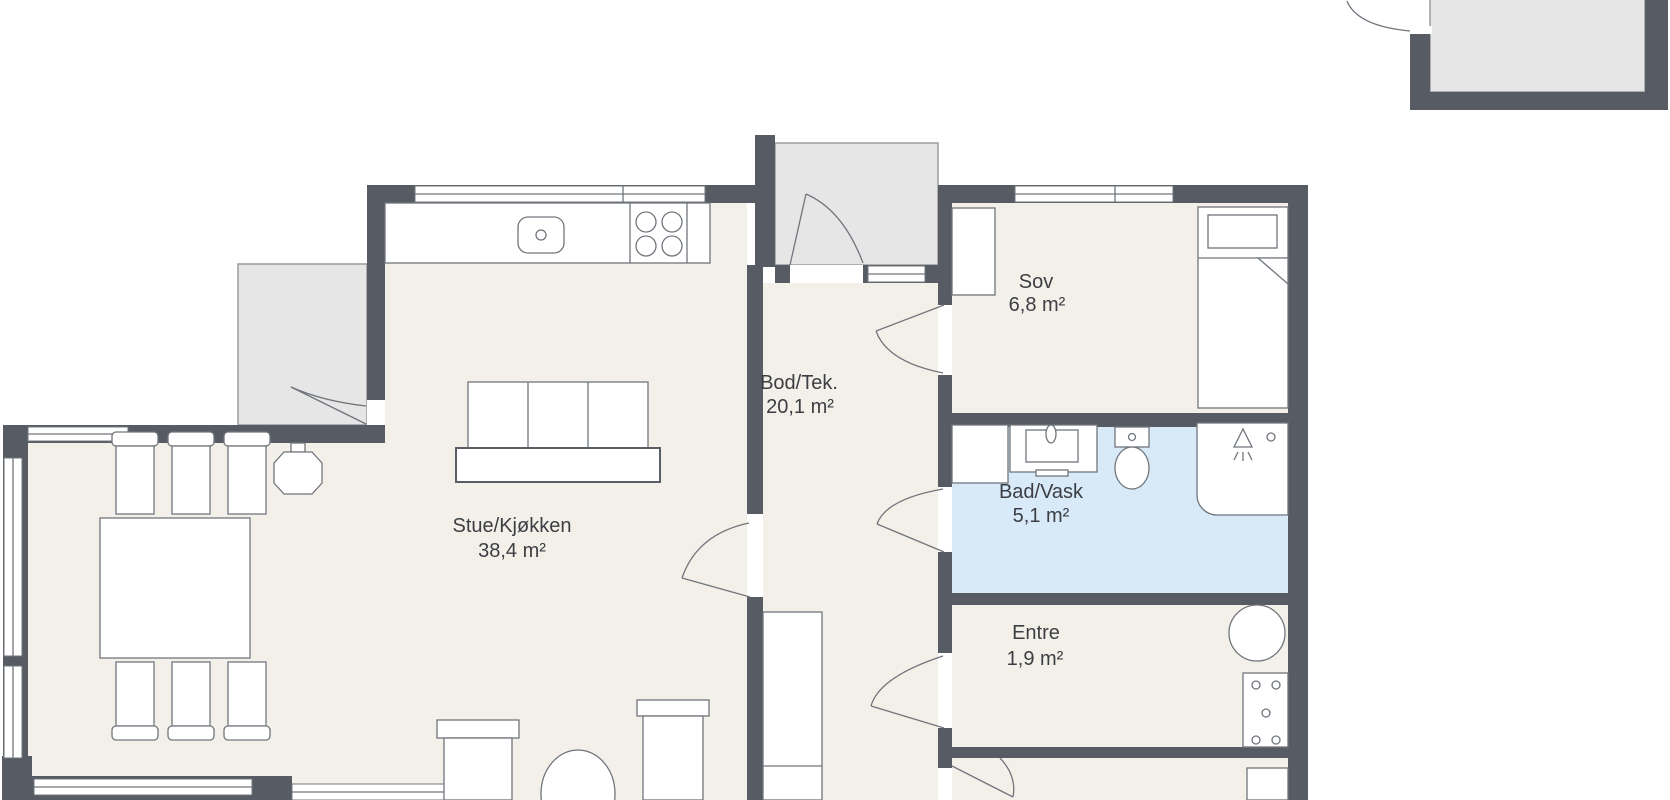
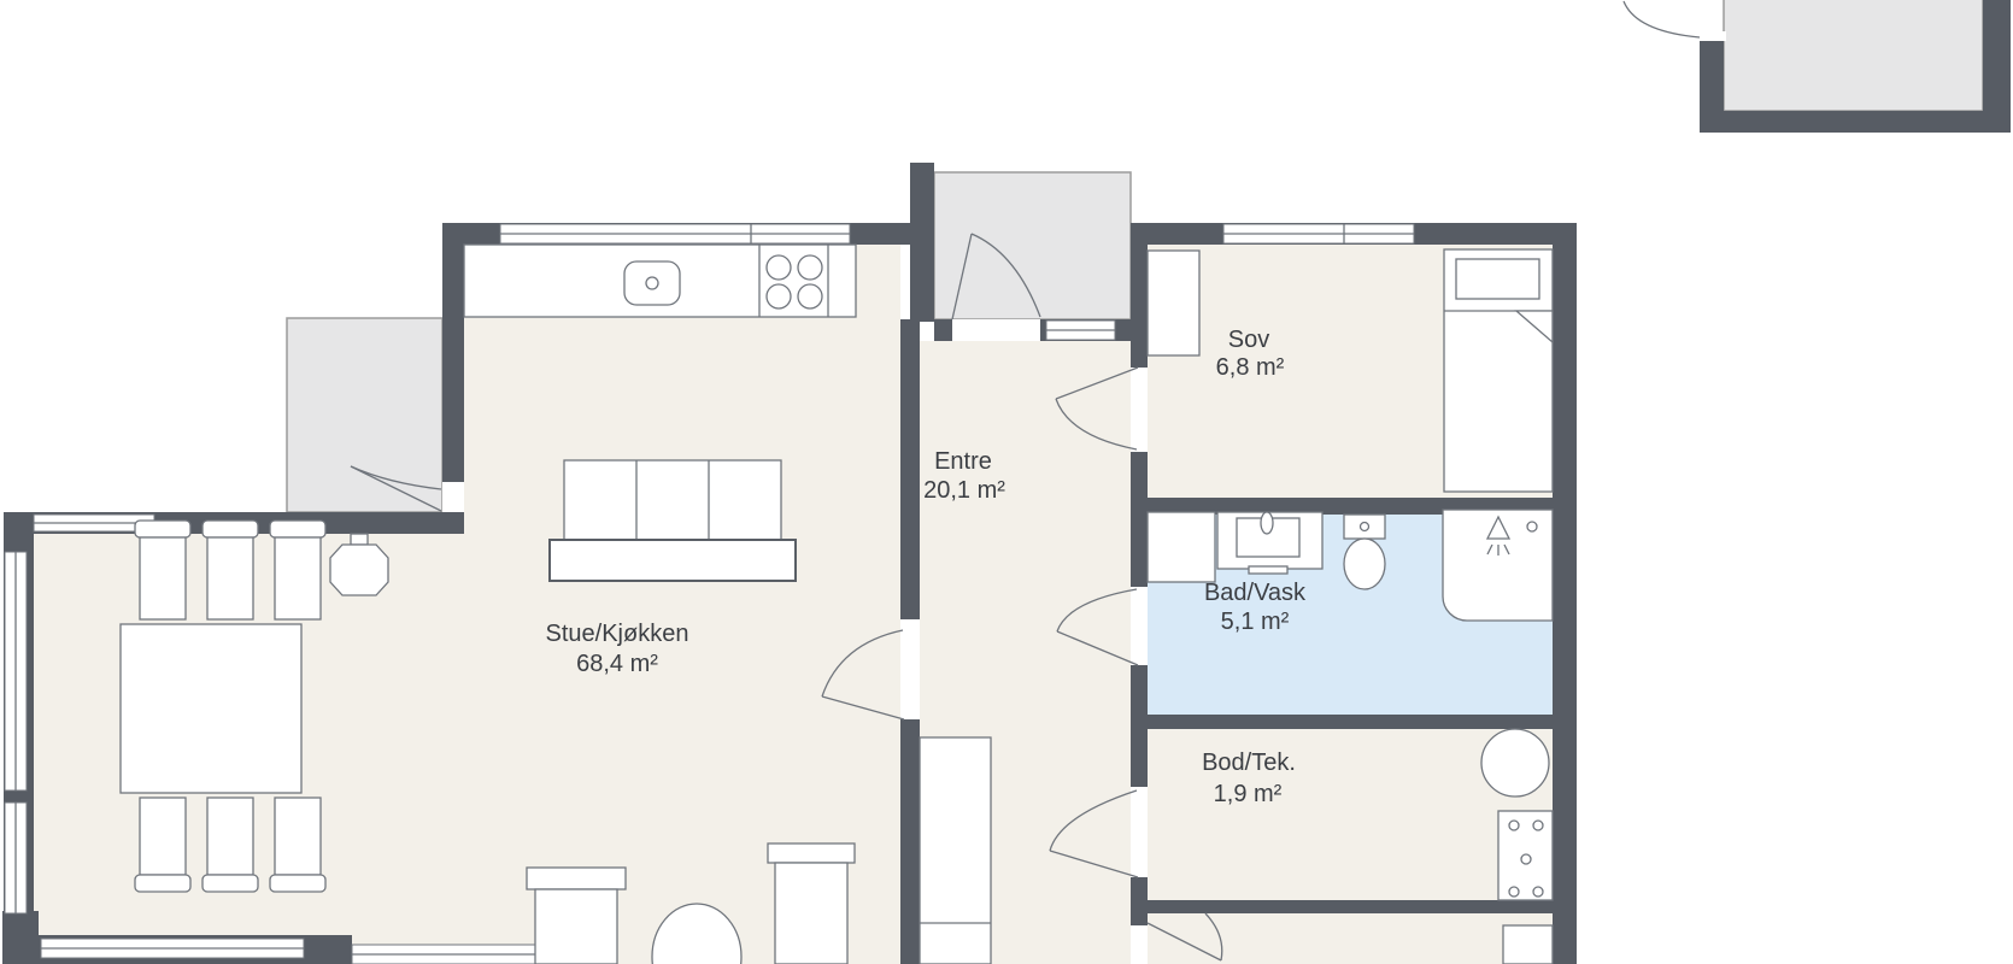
  Stue/Kjøkken
- 38,4 m²
+ 68,4 m²
- Bod/Tek.
+ Entre
  20,1 m²
  Sov
  6,8 m²
  Bad/Vask
  5,1 m²
- Entre
+ Bod/Tek.
  1,9 m²
